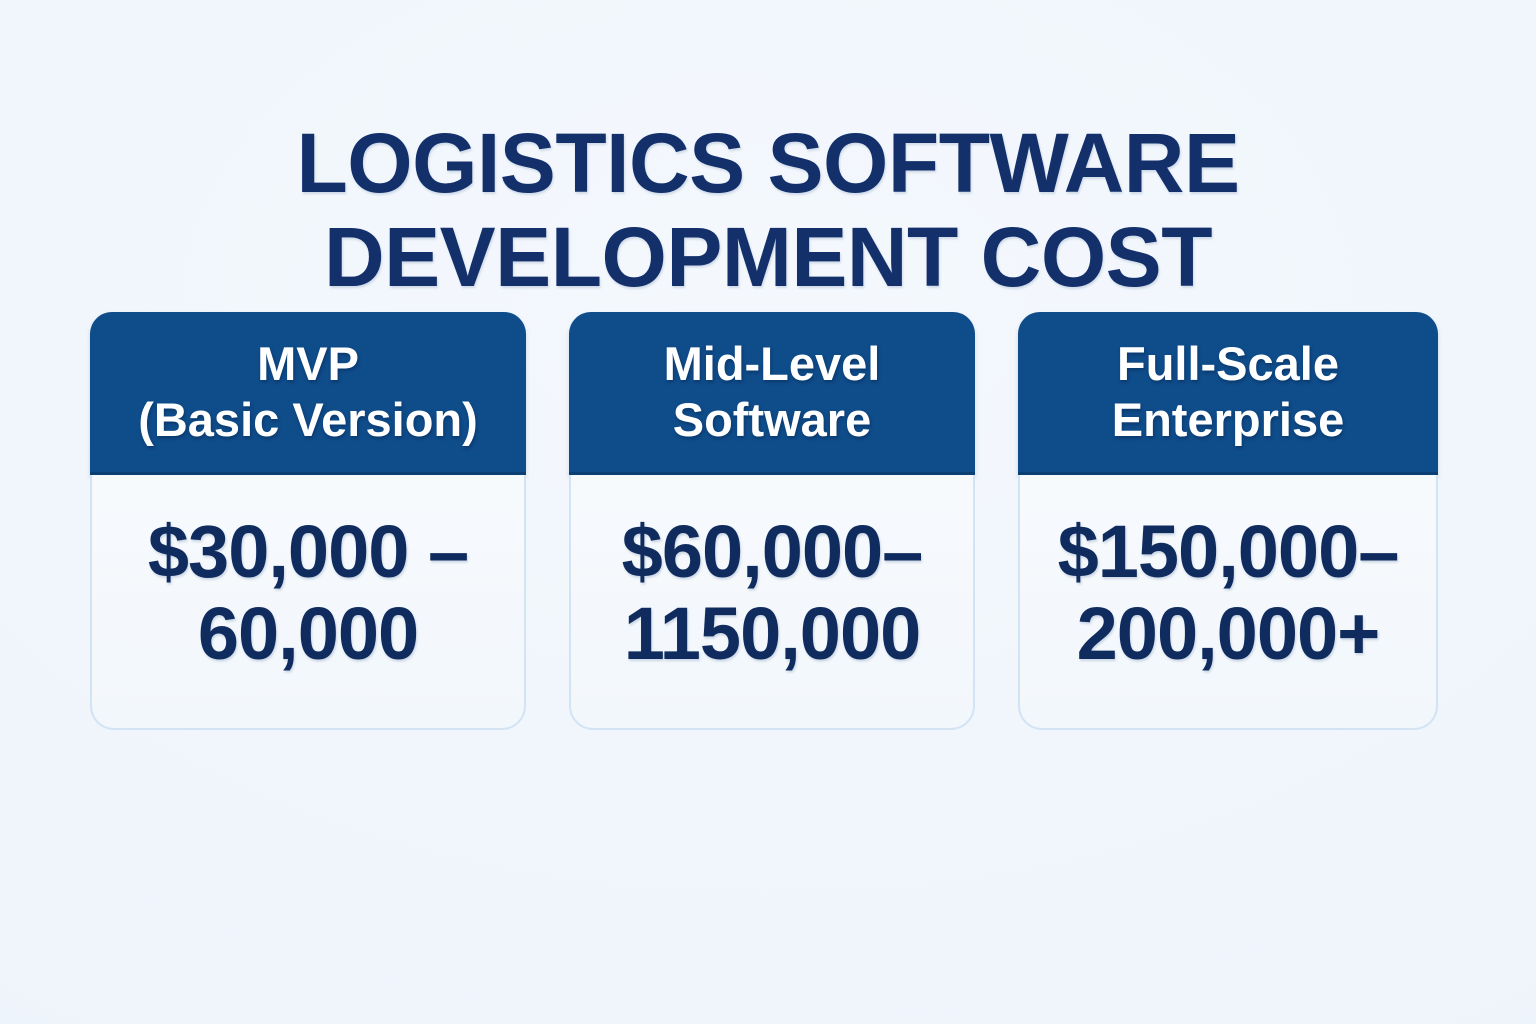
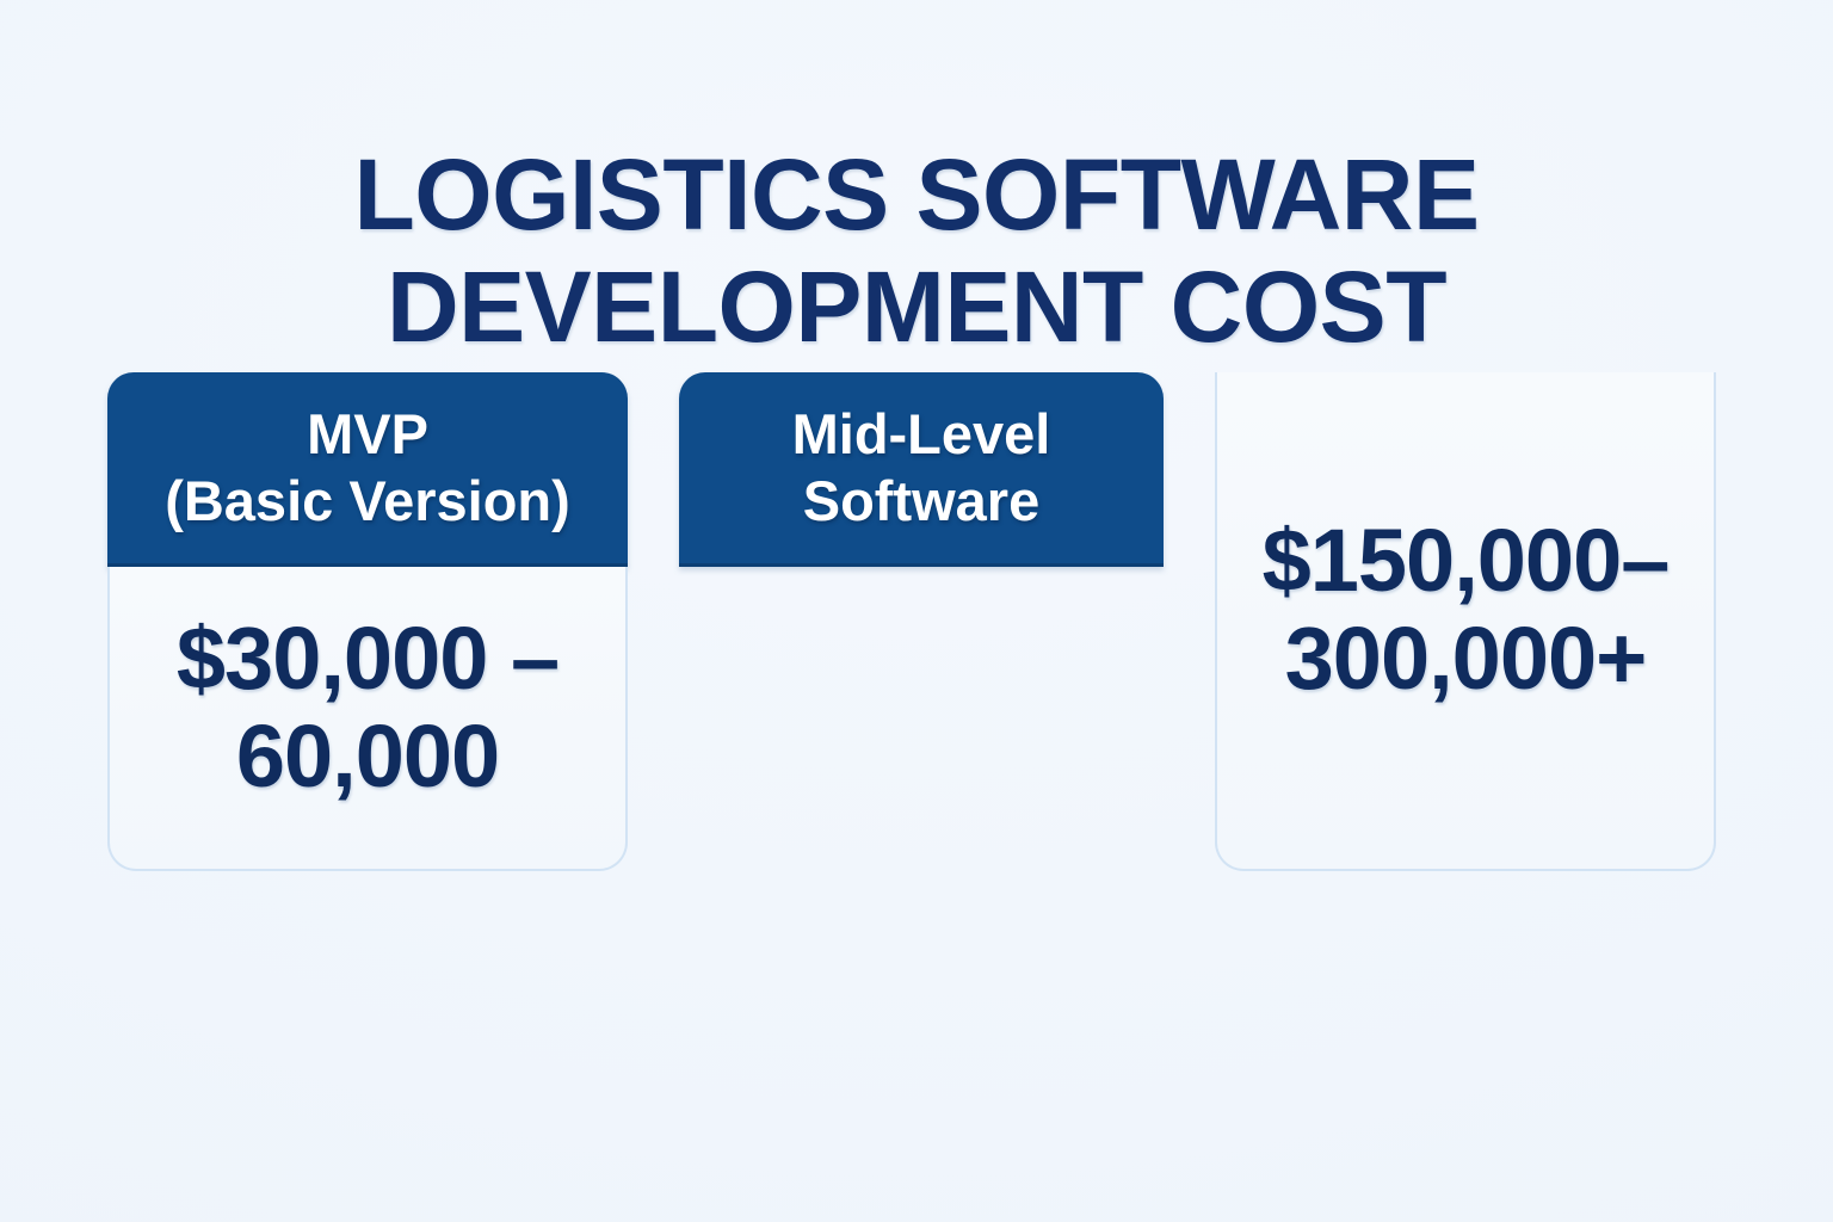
  LOGISTICS SOFTWARE
  DEVELOPMENT COST
  MVP
  (Basic Version)
  $30,000 –60,000
  Mid-Level
  Software
- $60,000– 1150,000
- Full-Scale
- Enterprise
- $150,000– 200,000+
+ $150,000– 300,000+
